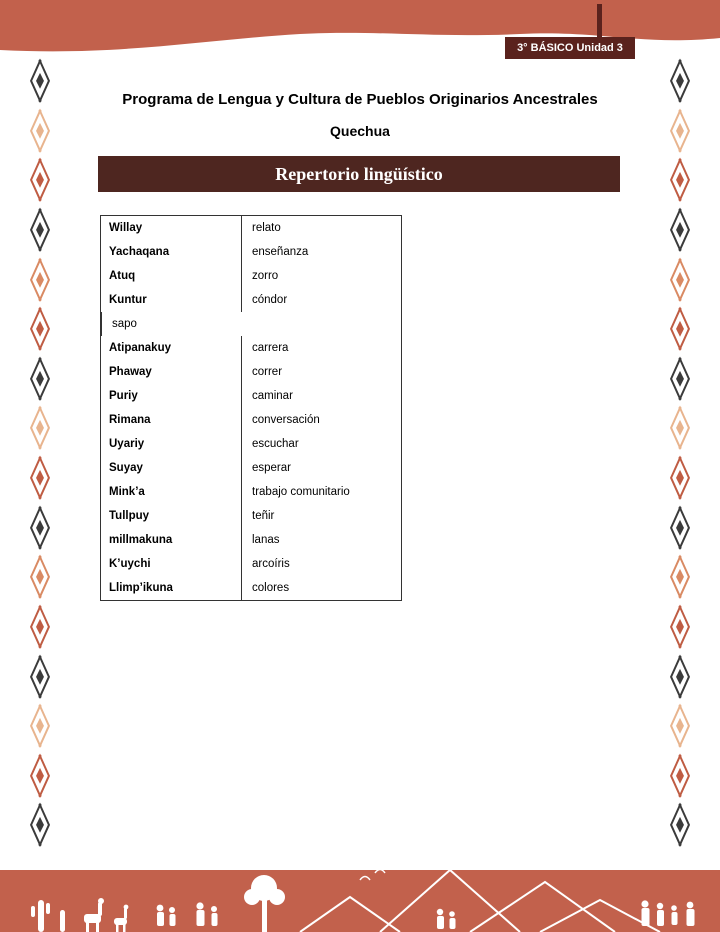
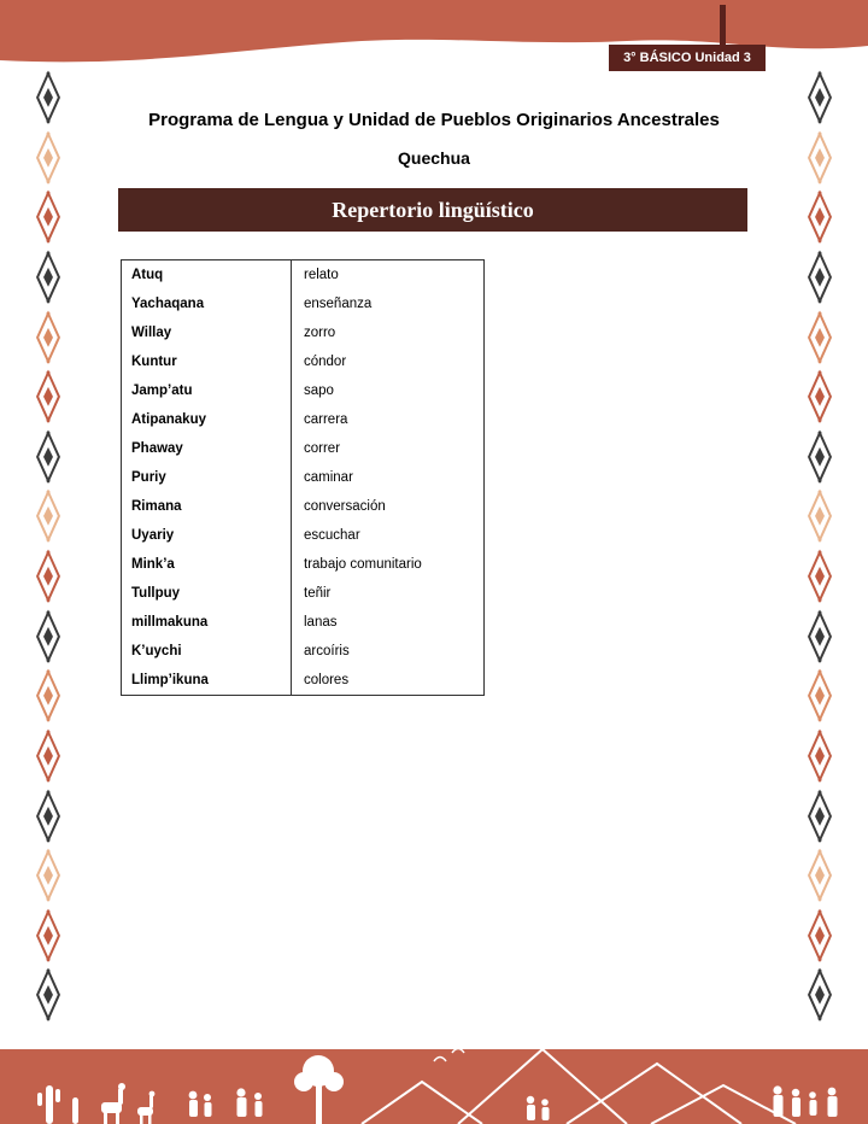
  3° BÁSICO Unidad 3
- Programa de Lengua y Cultura de Pueblos Originarios Ancestrales
+ Programa de Lengua y Unidad de Pueblos Originarios Ancestrales
  Quechua
  Repertorio lingüístico
- Willay
+ Atuq
  relato
  Yachaqana
  enseñanza
- Atuq
+ Willay
  zorro
  Kuntur
  cóndor
+ Jamp’atu
  sapo
  Atipanakuy
  carrera
  Phaway
  correr
  Puriy
  caminar
  Rimana
  conversación
  Uyariy
  escuchar
- Suyay
- esperar
  Mink’a
  trabajo comunitario
  Tullpuy
  teñir
  millmakuna
  lanas
  K’uychi
  arcoíris
  Llimp’ikuna
  colores
